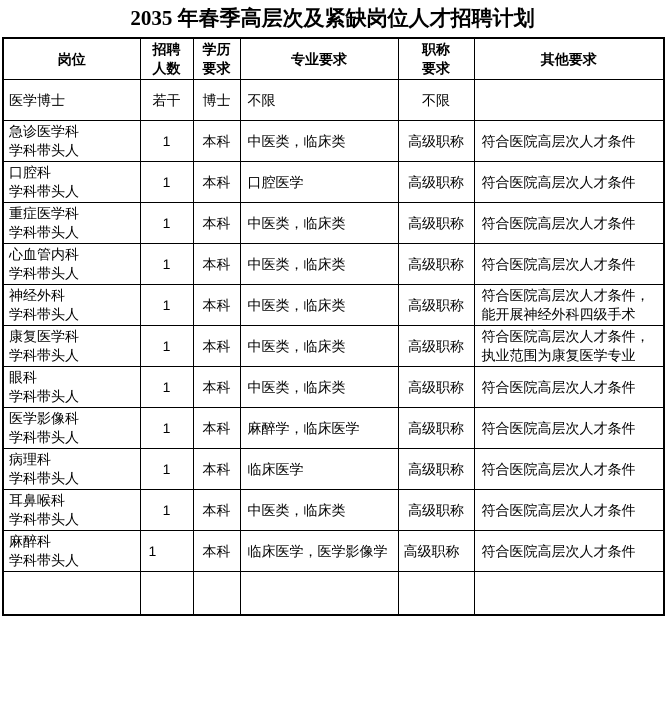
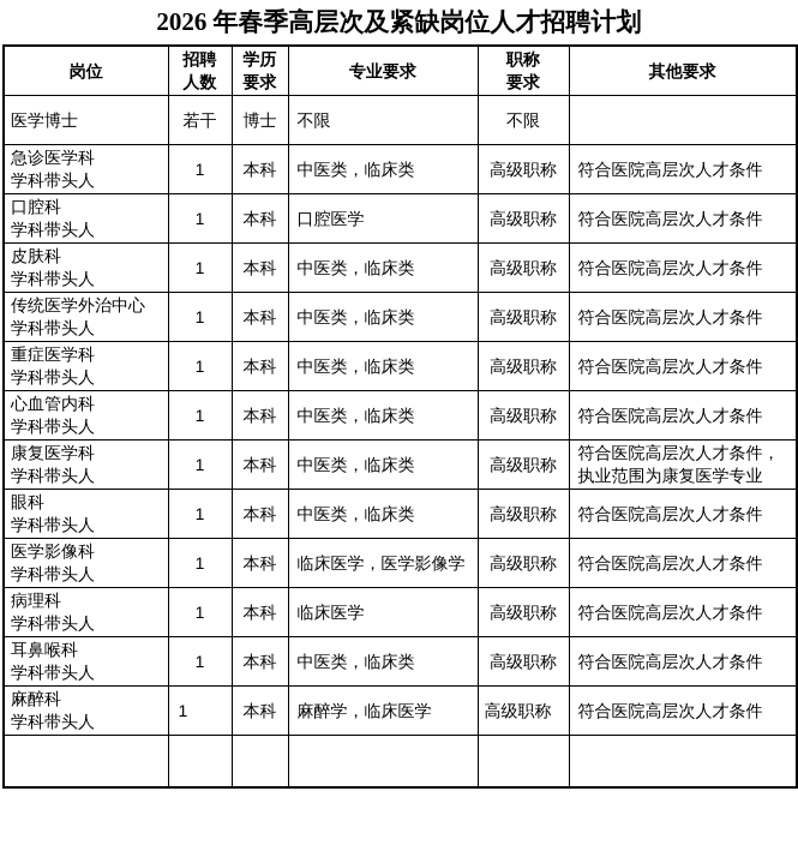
- 2035 年春季高层次及紧缺岗位人才招聘计划
+ 2026 年春季高层次及紧缺岗位人才招聘计划
  岗位	招聘人数	学历要求	专业要求	职称要求	其他要求
  医学博士	若干	博士	不限	不限
  急诊医学科学科带头人	1	本科	中医类，临床类	高级职称	符合医院高层次人才条件
  口腔科学科带头人	1	本科	口腔医学	高级职称	符合医院高层次人才条件
+ 皮肤科学科带头人	1	本科	中医类，临床类	高级职称	符合医院高层次人才条件
+ 传统医学外治中心学科带头人	1	本科	中医类，临床类	高级职称	符合医院高层次人才条件
  重症医学科学科带头人	1	本科	中医类，临床类	高级职称	符合医院高层次人才条件
  心血管内科学科带头人	1	本科	中医类，临床类	高级职称	符合医院高层次人才条件
- 神经外科学科带头人	1	本科	中医类，临床类	高级职称	符合医院高层次人才条件，能开展神经外科四级手术
  康复医学科学科带头人	1	本科	中医类，临床类	高级职称	符合医院高层次人才条件，执业范围为康复医学专业
  眼科学科带头人	1	本科	中医类，临床类	高级职称	符合医院高层次人才条件
- 医学影像科学科带头人	1	本科	麻醉学，临床医学	高级职称	符合医院高层次人才条件
+ 医学影像科学科带头人	1	本科	临床医学，医学影像学	高级职称	符合医院高层次人才条件
  病理科学科带头人	1	本科	临床医学	高级职称	符合医院高层次人才条件
  耳鼻喉科学科带头人	1	本科	中医类，临床类	高级职称	符合医院高层次人才条件
- 麻醉科学科带头人	1	本科	临床医学，医学影像学	高级职称	符合医院高层次人才条件
+ 麻醉科学科带头人	1	本科	麻醉学，临床医学	高级职称	符合医院高层次人才条件
